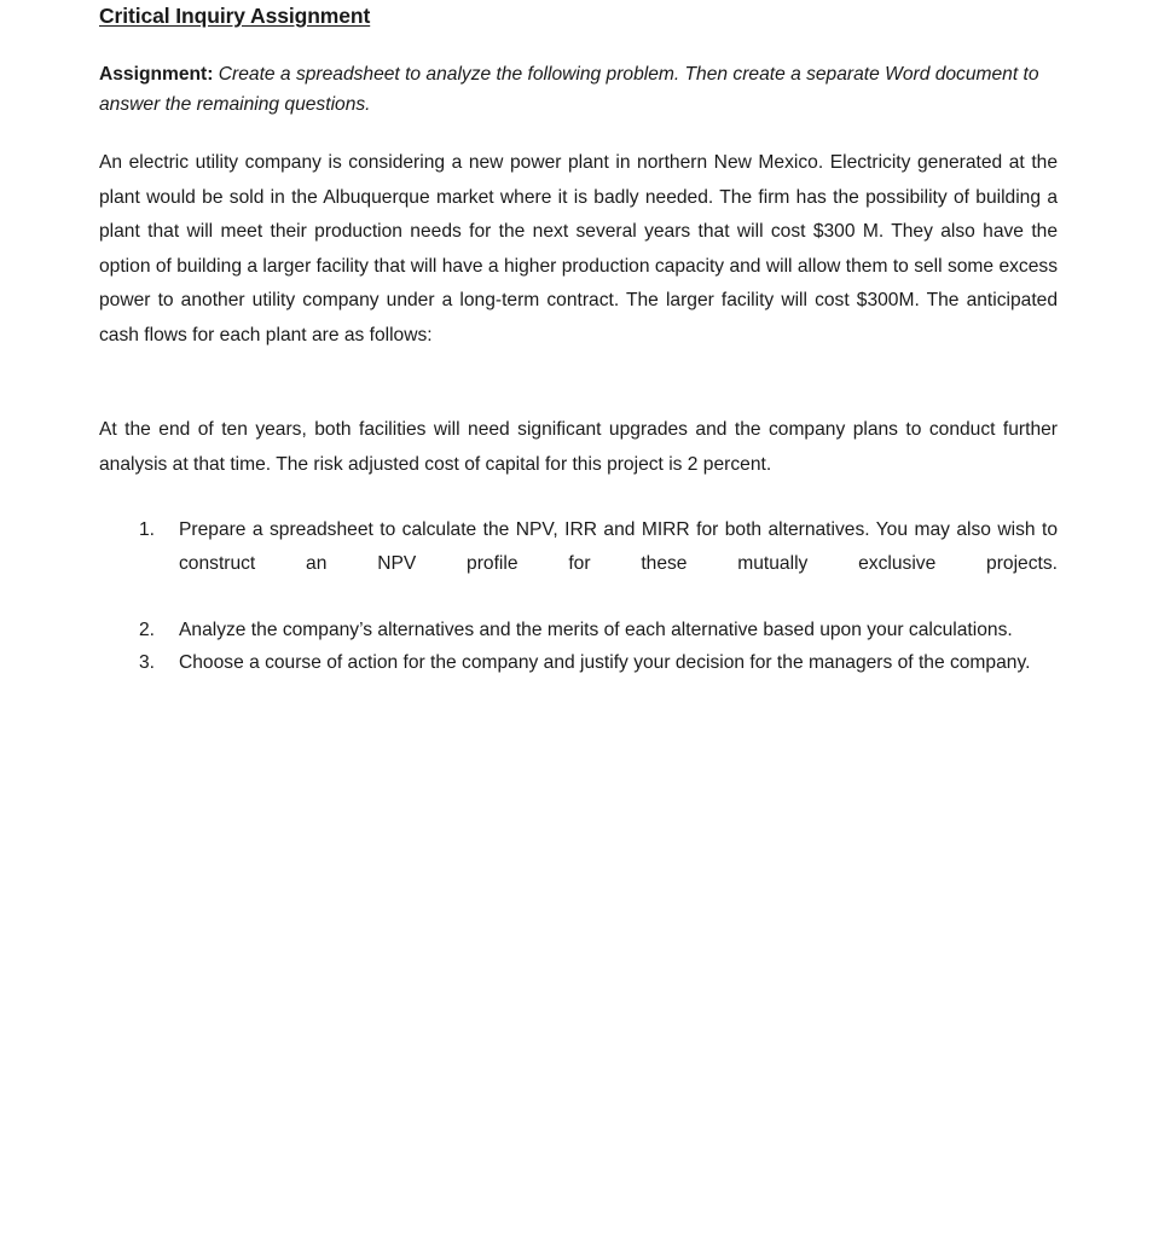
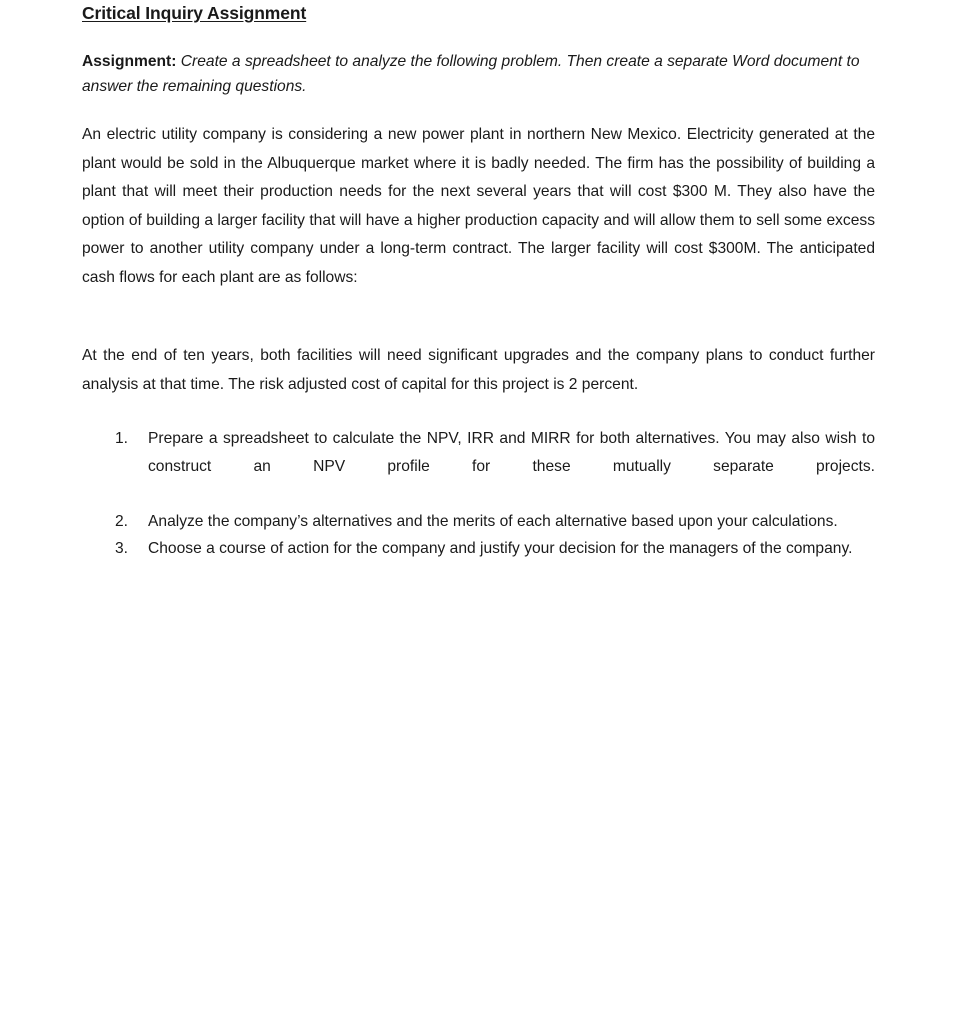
  Critical Inquiry Assignment
  Assignment: Create a spreadsheet to analyze the following problem. Then create a separate Word document to answer the remaining questions.
  An electric utility company is considering a new power plant in northern New Mexico. Electricity generated at the plant would be sold in the Albuquerque market where it is badly needed. The firm has the possibility of building a plant that will meet their production needs for the next several years that will cost $300 M. They also have the option of building a larger facility that will have a higher production capacity and will allow them to sell some excess power to another utility company under a long-term contract. The larger facility will cost $300M. The anticipated cash flows for each plant are as follows:
  At the end of ten years, both facilities will need significant upgrades and the company plans to conduct further analysis at that time. The risk adjusted cost of capital for this project is 2 percent.
  1.
- Prepare a spreadsheet to calculate the NPV, IRR and MIRR for both alternatives. You may also wish to construct an NPV profile for these mutually exclusive projects.
+ Prepare a spreadsheet to calculate the NPV, IRR and MIRR for both alternatives. You may also wish to construct an NPV profile for these mutually separate projects.
  2.
  Analyze the company’s alternatives and the merits of each alternative based upon your calculations.
  3.
  Choose a course of action for the company and justify your decision for the managers of the company.
